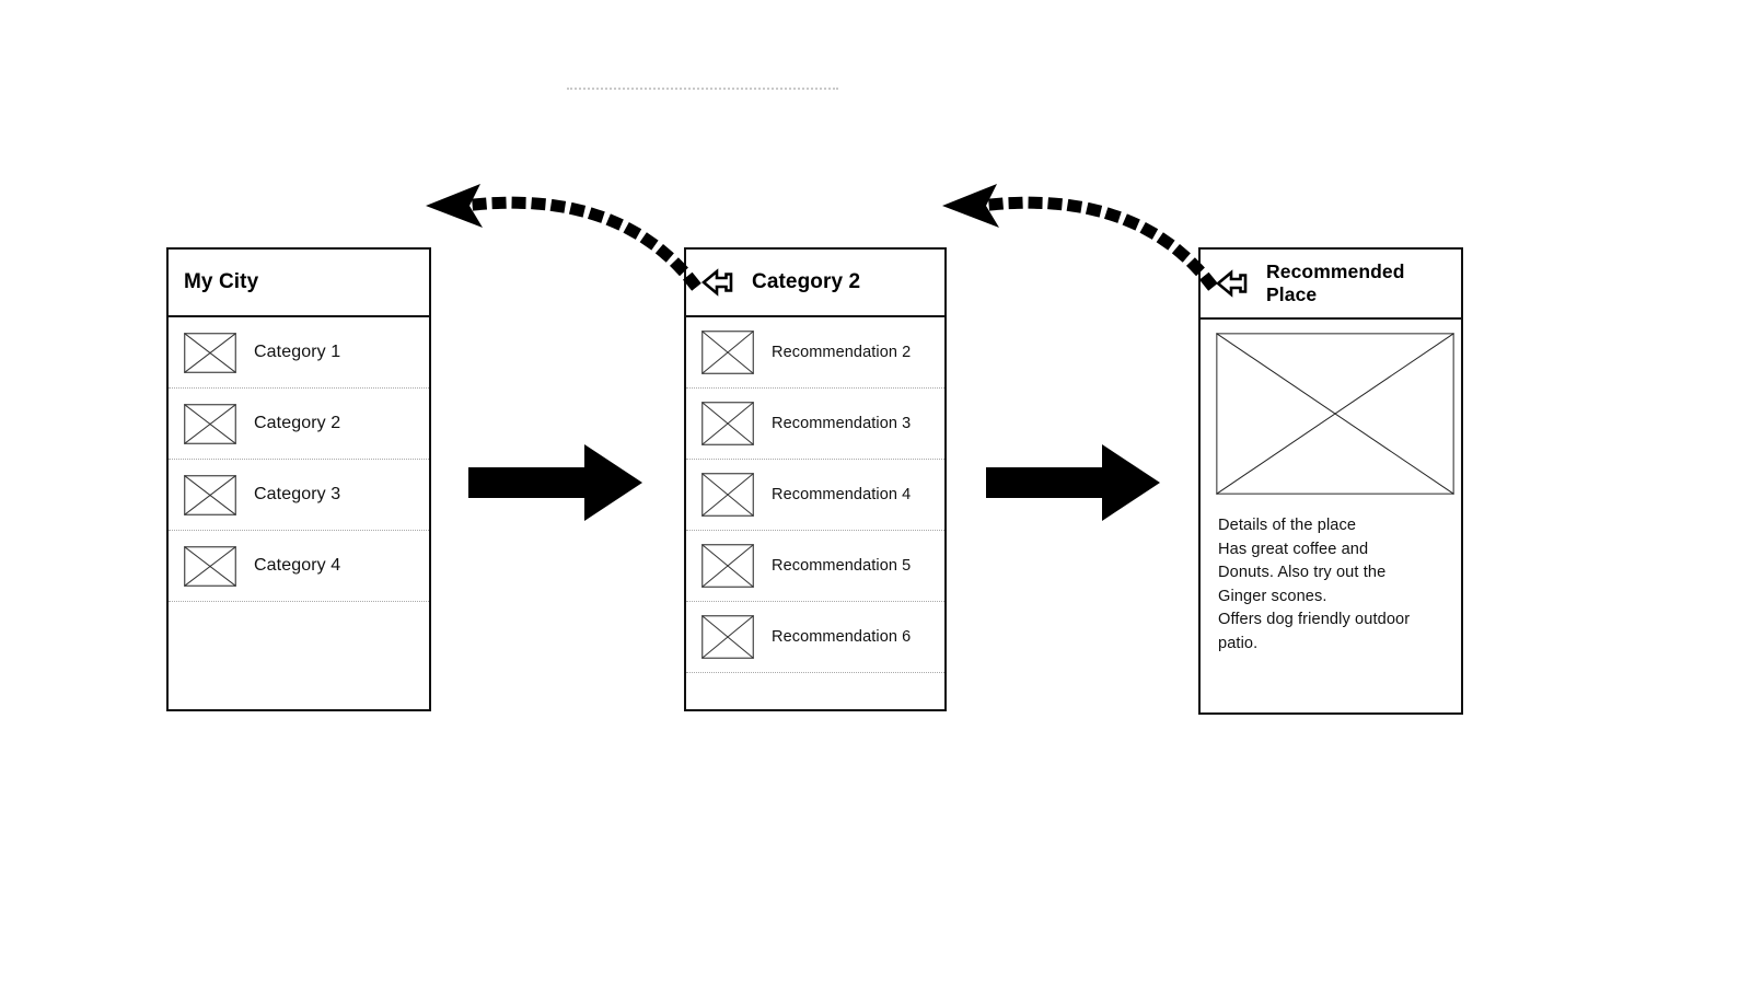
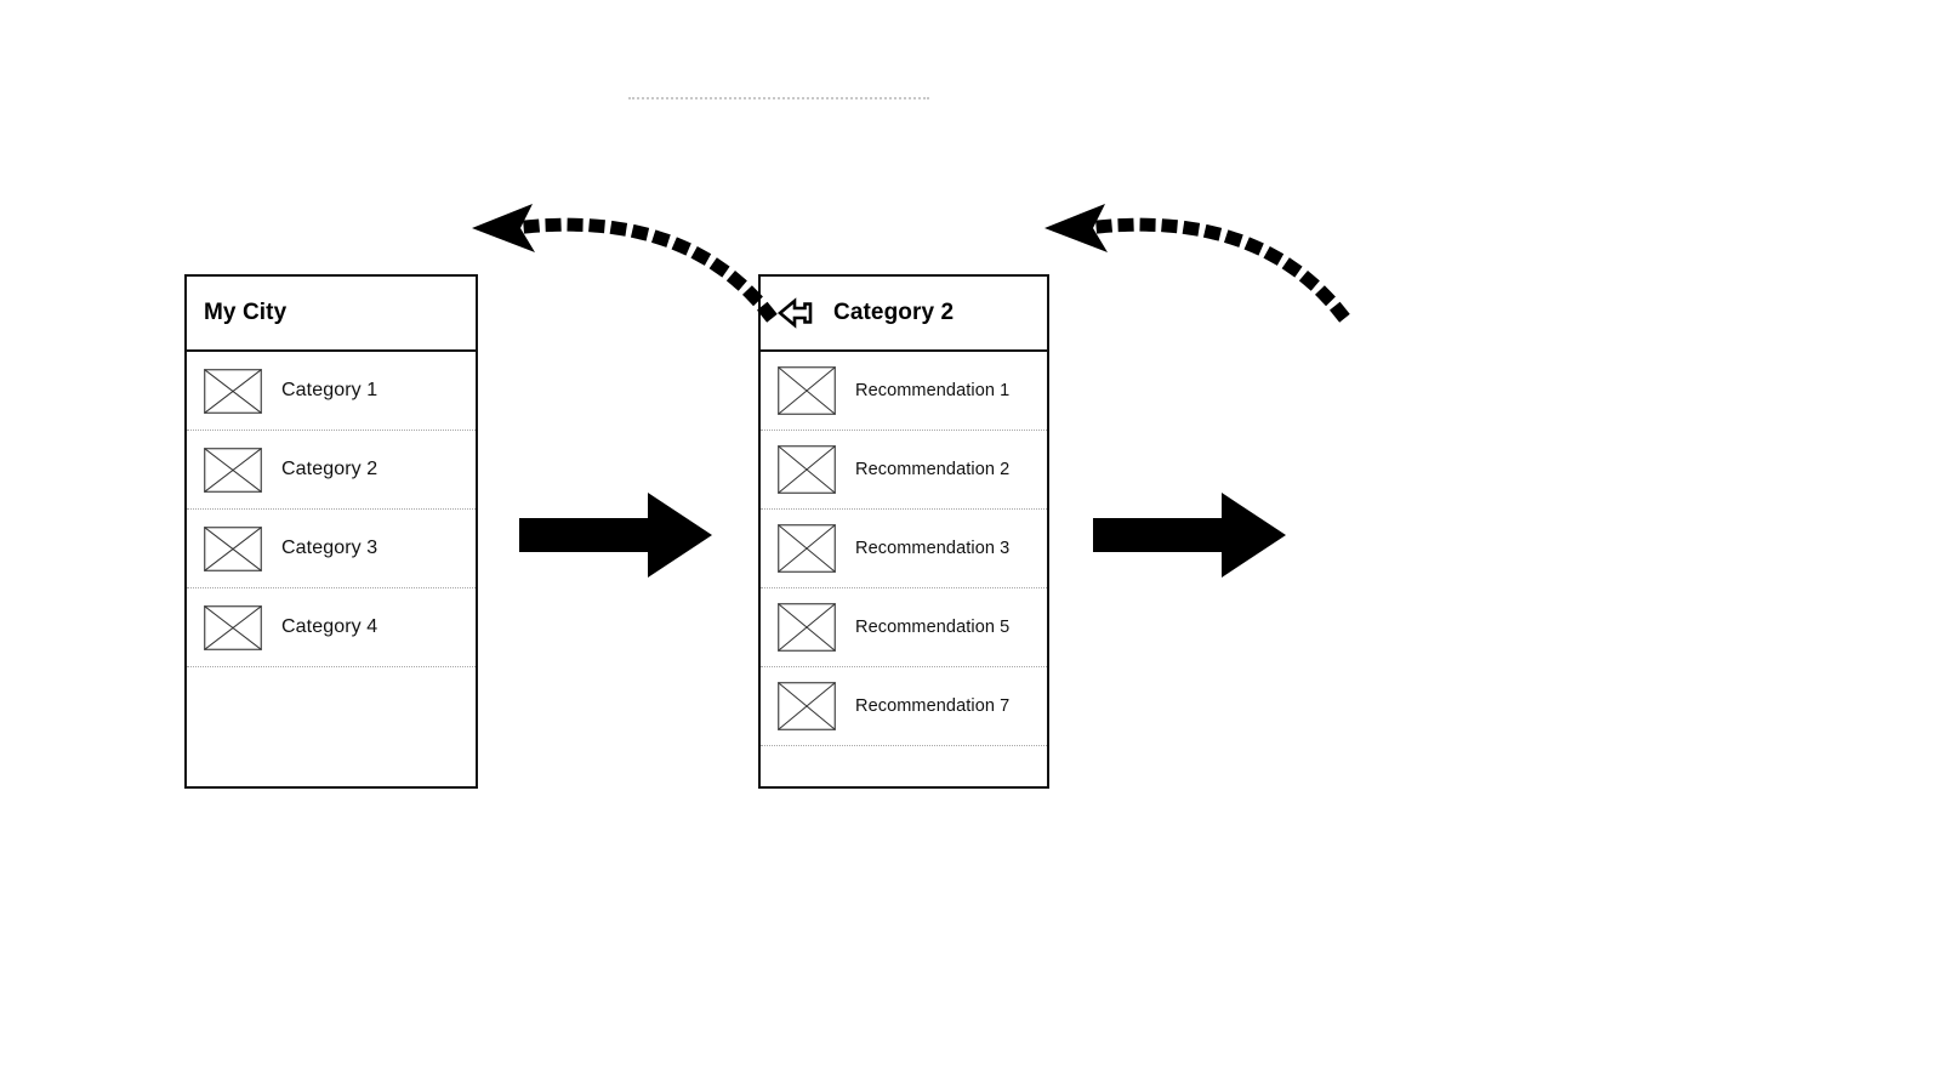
  My City
  Category 1
  Category 2
  Category 3
  Category 4
  Category 2
+ Recommendation 1
  Recommendation 2
  Recommendation 3
- Recommendation 4
  Recommendation 5
- Recommendation 6
+ Recommendation 7
- Recommended Place
- Details of the place
- Has great coffee and
- Donuts. Also try out the
- Ginger scones.
- Offers dog friendly outdoor
- patio.
